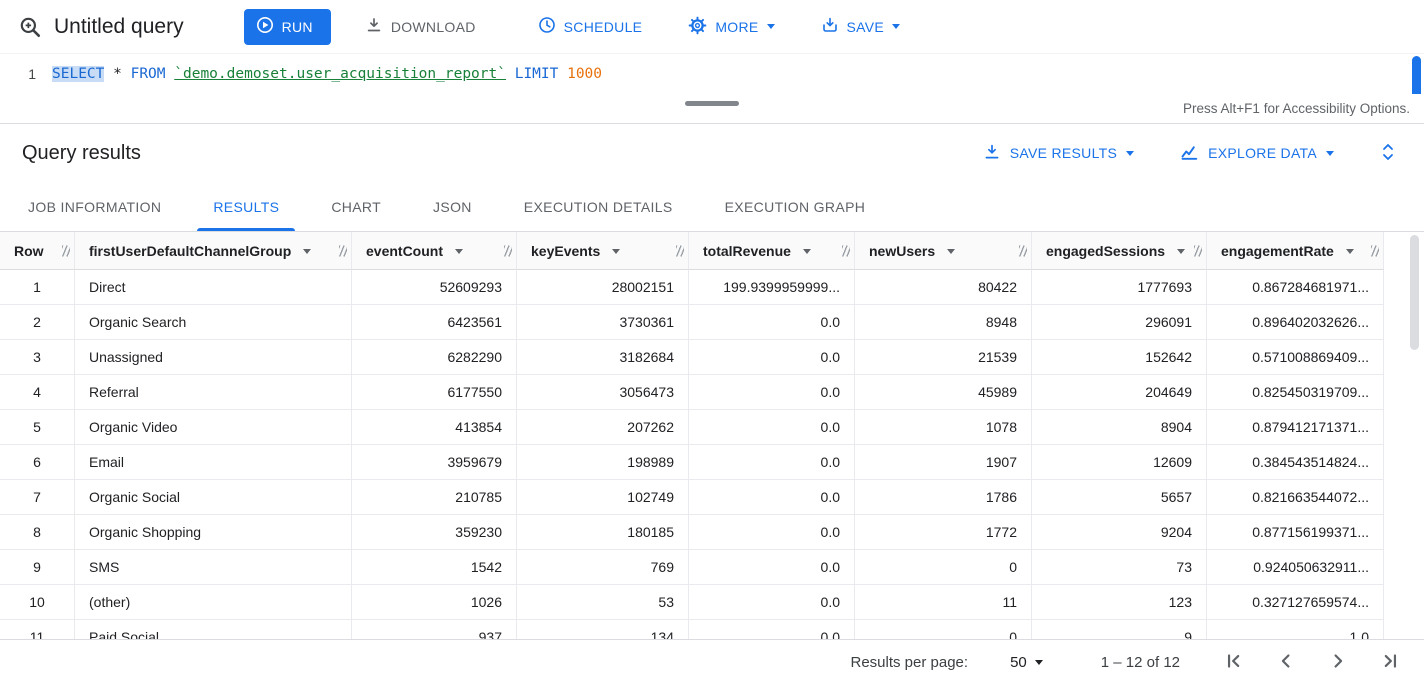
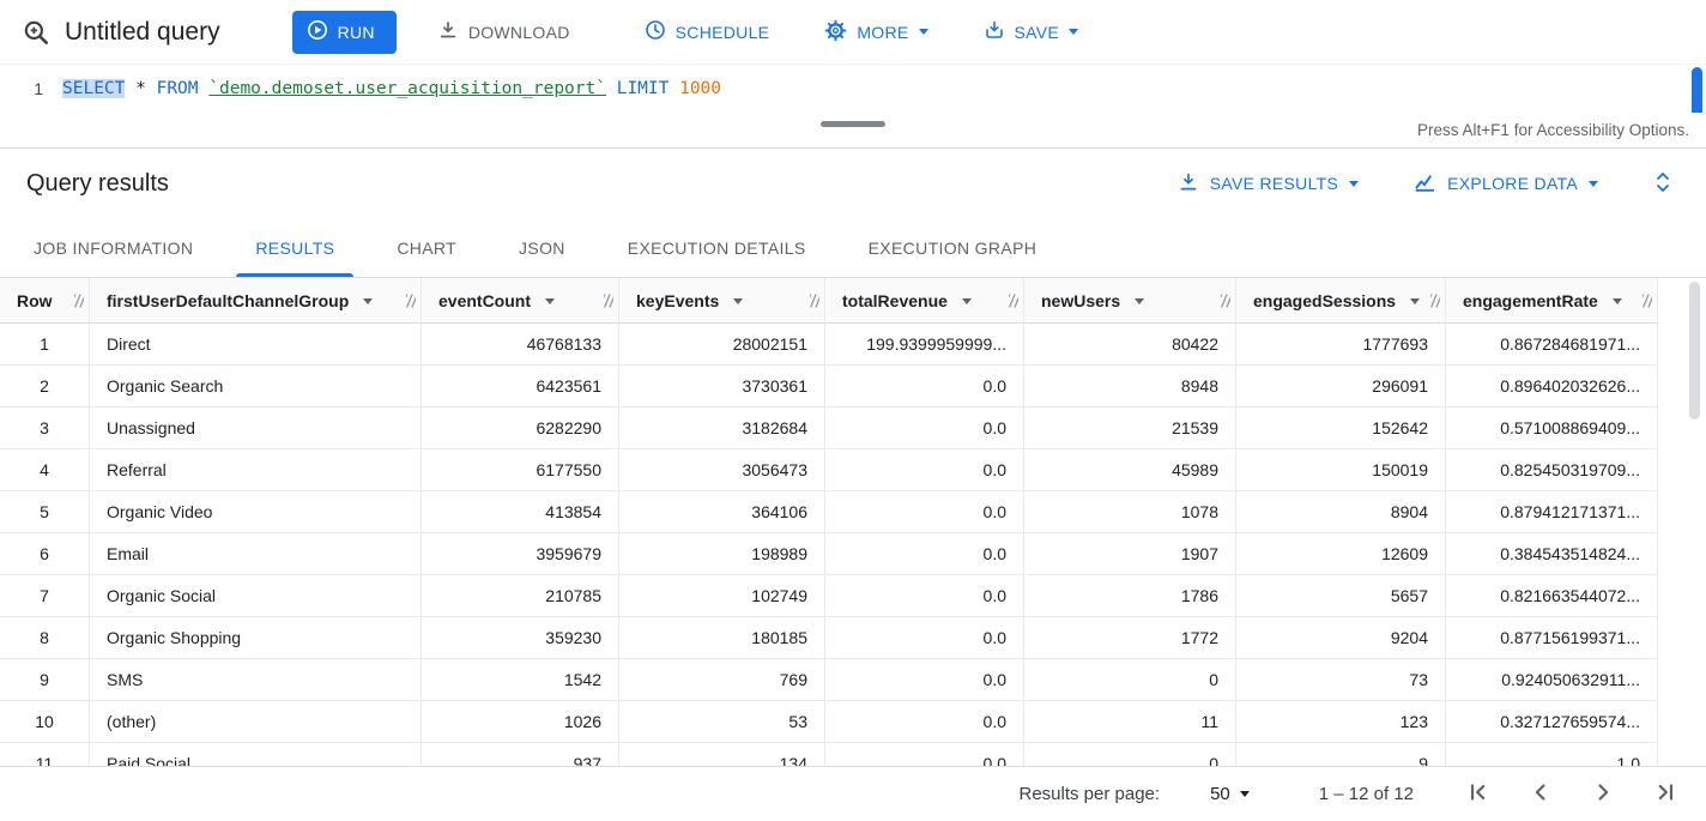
  Untitled query
  RUN
  DOWNLOAD
  SCHEDULE
  MORE
  SAVE
  1
  SELECT * FROM `demo.demoset.user_acquisition_report` LIMIT 1000
  Press Alt+F1 for Accessibility Options.
  Query results
  SAVE RESULTS
  EXPLORE DATA
  JOB INFORMATION
  RESULTS
  CHART
  JSON
  EXECUTION DETAILS
  EXECUTION GRAPH
  Row	firstUserDefaultChannelGroup	eventCount	keyEvents	totalRevenue	newUsers	engagedSessions	engagementRate
- 1	Direct	52609293	28002151	199.9399959999...	80422	1777693	0.867284681971...
+ 1	Direct	46768133	28002151	199.9399959999...	80422	1777693	0.867284681971...
  2	Organic Search	6423561	3730361	0.0	8948	296091	0.896402032626...
  3	Unassigned	6282290	3182684	0.0	21539	152642	0.571008869409...
- 4	Referral	6177550	3056473	0.0	45989	204649	0.825450319709...
+ 4	Referral	6177550	3056473	0.0	45989	150019	0.825450319709...
- 5	Organic Video	413854	207262	0.0	1078	8904	0.879412171371...
+ 5	Organic Video	413854	364106	0.0	1078	8904	0.879412171371...
  6	Email	3959679	198989	0.0	1907	12609	0.384543514824...
  7	Organic Social	210785	102749	0.0	1786	5657	0.821663544072...
  8	Organic Shopping	359230	180185	0.0	1772	9204	0.877156199371...
  9	SMS	1542	769	0.0	0	73	0.924050632911...
  10	(other)	1026	53	0.0	11	123	0.327127659574...
  11	Paid Social	937	134	0.0	0	9	1.0
  Results per page:
  50
  1 – 12 of 12
